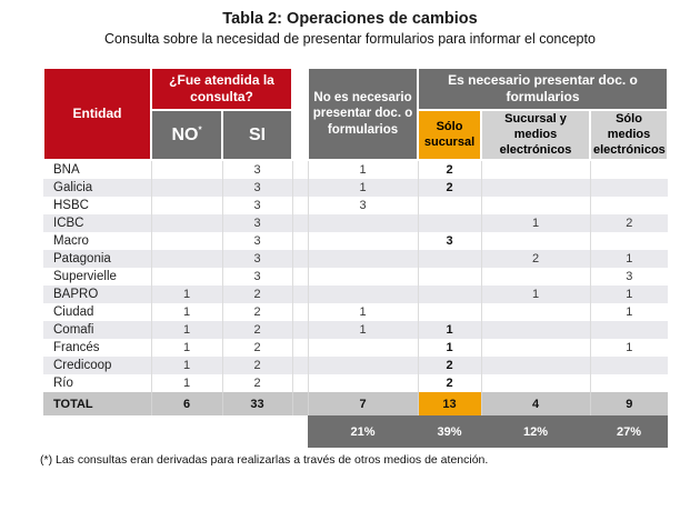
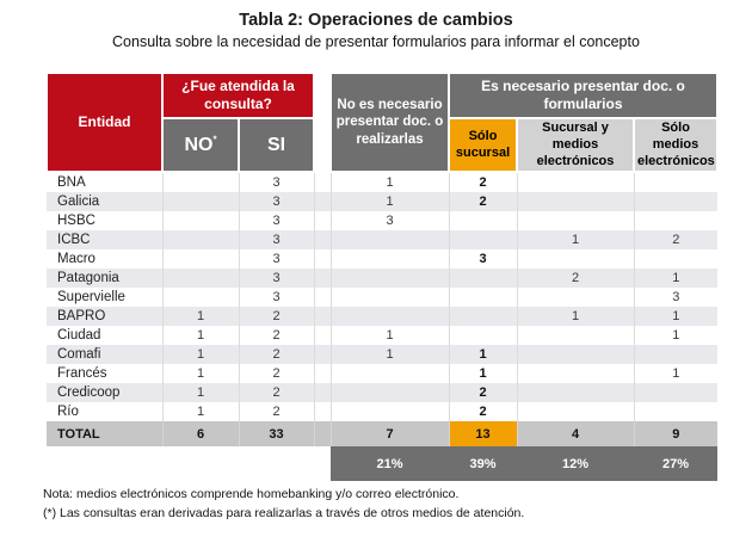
  Tabla 2: Operaciones de cambios
  Consulta sobre la necesidad de presentar formularios para informar el concepto
- Entidad	¿Fue atendida la consulta?		No es necesario presentar doc. o formularios	Es necesario presentar doc. o formularios
+ Entidad	¿Fue atendida la consulta?		No es necesario presentar doc. o realizarlas	Es necesario presentar doc. o formularios
  NO*	SI	Sólo sucursal	Sucursal y medios electrónicos	Sólo medios electrónicos
  BNA		3		1	2
  Galicia		3		1	2
  HSBC		3		3
  ICBC		3				1	2
  Macro		3			3
  Patagonia		3				2	1
  Supervielle		3					3
  BAPRO	1	2				1	1
  Ciudad	1	2		1			1
  Comafi	1	2		1	1
  Francés	1	2			1		1
  Credicoop	1	2			2
  Río	1	2			2
  TOTAL	6	33		7	13	4	9
  	21%	39%	12%	27%
+ Nota: medios electrónicos comprende homebanking y/o correo electrónico.
  (*) Las consultas eran derivadas para realizarlas a través de otros medios de atención.
